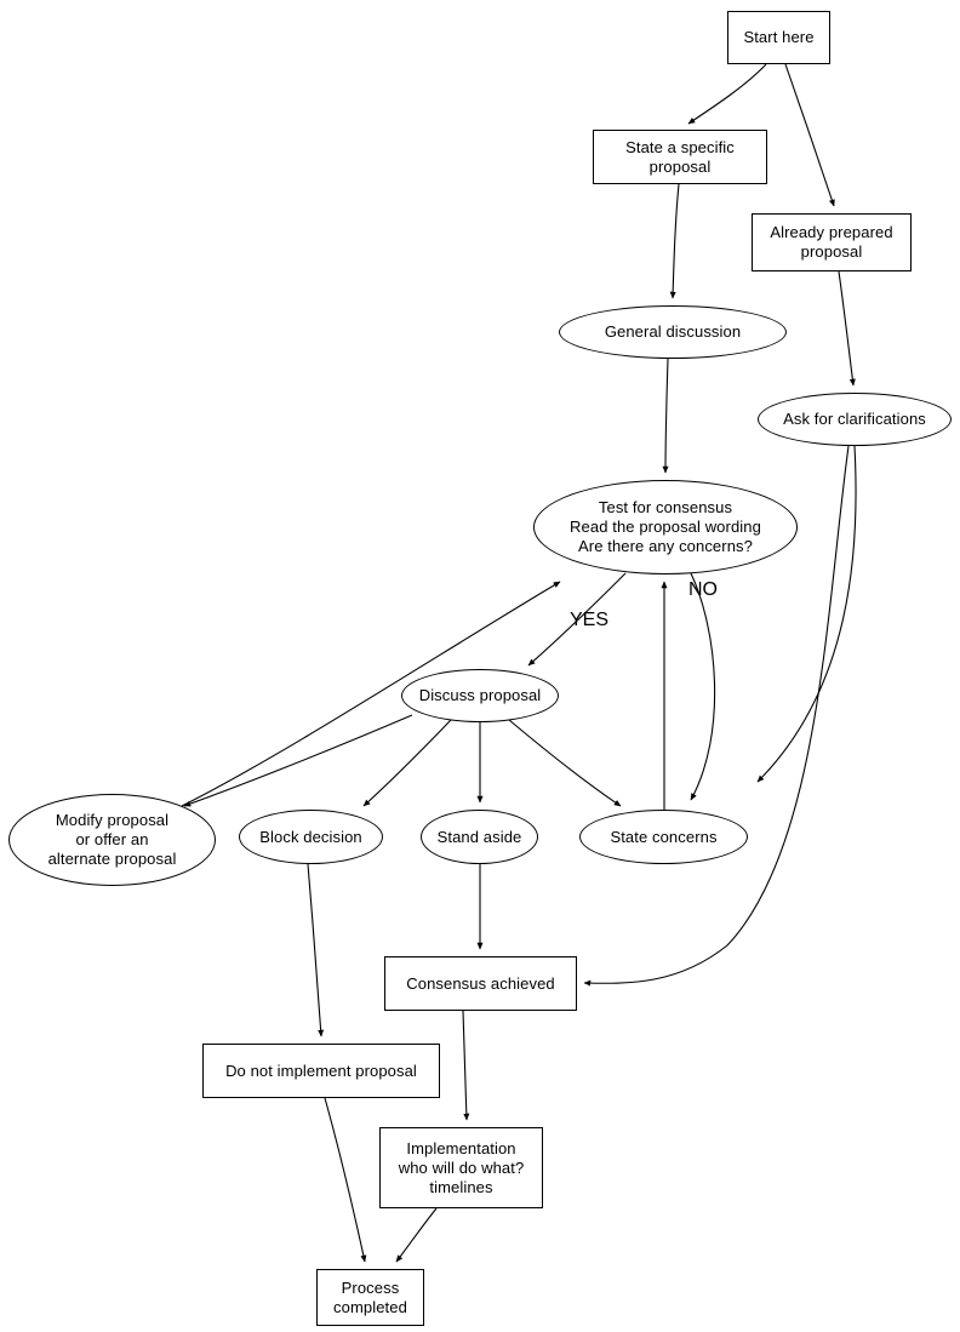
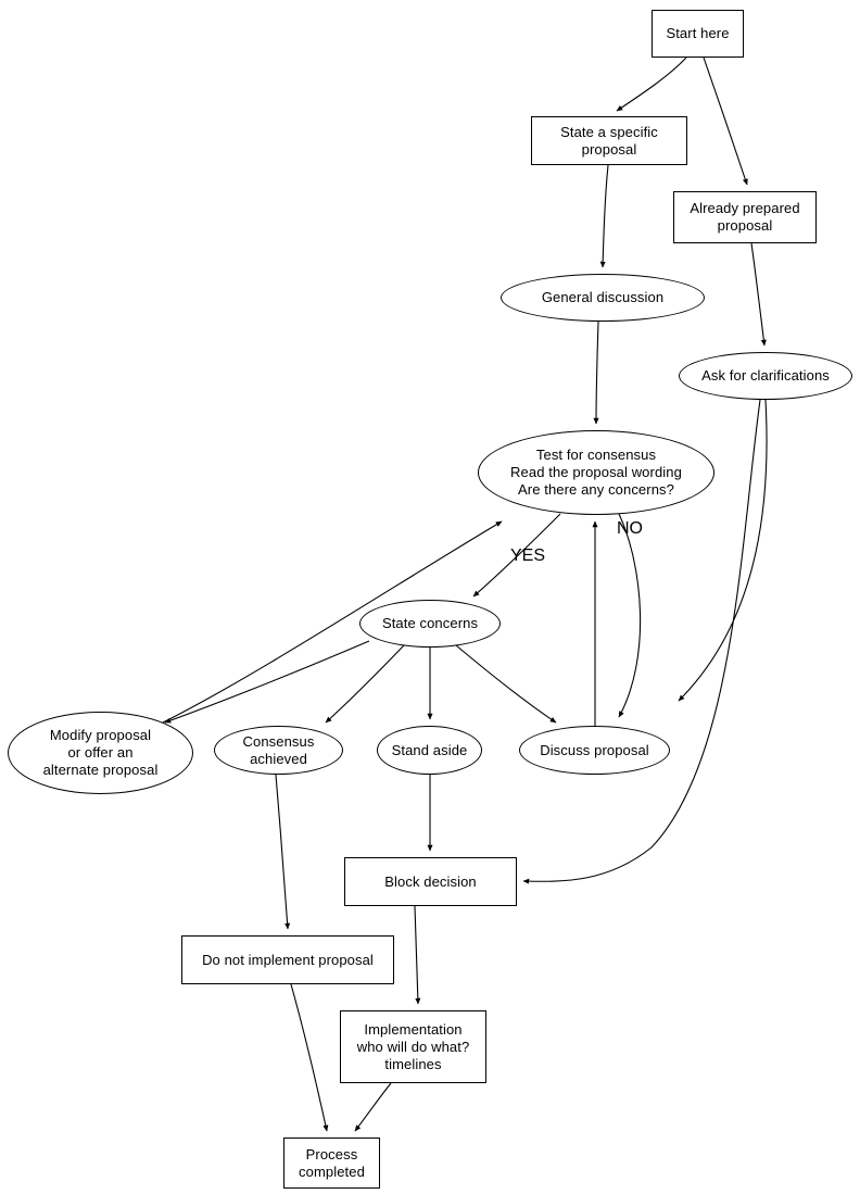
  Start here
  State a specific proposal
  Already prepared
  proposal
  General discussion
  Ask for clarifications
  Test for consensus
  Read the proposal wording
  Are there any concerns?
- Discuss proposal
+ State concerns
  Modify proposal
  or offer an
  alternate proposal
- Block decision
+ Consensus achieved
  Stand aside
- State concerns
+ Discuss proposal
- Consensus achieved
+ Block decision
  Do not implement proposal
  Implementation
  who will do what?
  timelines
  Process
  completed
  YES
  NO
